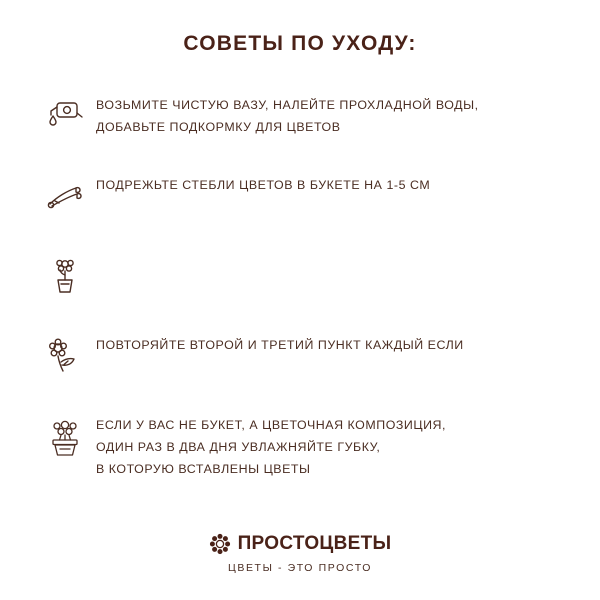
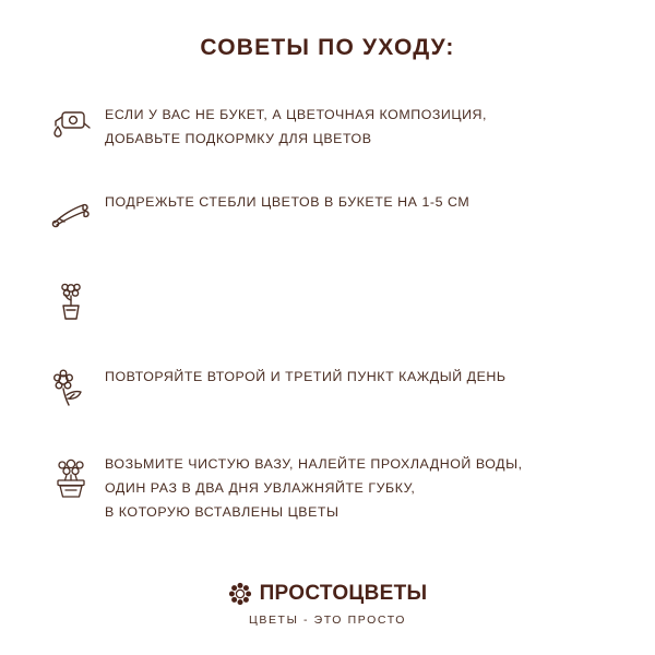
  СОВЕТЫ ПО УХОДУ:
- ВОЗЬМИТЕ ЧИСТУЮ ВАЗУ, НАЛЕЙТЕ ПРОХЛАДНОЙ ВОДЫ,
+ ЕСЛИ У ВАС НЕ БУКЕТ, А ЦВЕТОЧНАЯ КОМПОЗИЦИЯ,
  ДОБАВЬТЕ ПОДКОРМКУ ДЛЯ ЦВЕТОВ
  ПОДРЕЖЬТЕ СТЕБЛИ ЦВЕТОВ В БУКЕТЕ НА 1-5 СМ
- ПОВТОРЯЙТЕ ВТОРОЙ И ТРЕТИЙ ПУНКТ КАЖДЫЙ ЕСЛИ
+ ПОВТОРЯЙТЕ ВТОРОЙ И ТРЕТИЙ ПУНКТ КАЖДЫЙ ДЕНЬ
- ЕСЛИ У ВАС НЕ БУКЕТ, А ЦВЕТОЧНАЯ КОМПОЗИЦИЯ,
+ ВОЗЬМИТЕ ЧИСТУЮ ВАЗУ, НАЛЕЙТЕ ПРОХЛАДНОЙ ВОДЫ,
  ОДИН РАЗ В ДВА ДНЯ УВЛАЖНЯЙТЕ ГУБКУ,
  В КОТОРУЮ ВСТАВЛЕНЫ ЦВЕТЫ
  ПРОСТОЦВЕТЫ
  ЦВЕТЫ - ЭТО ПРОСТО
